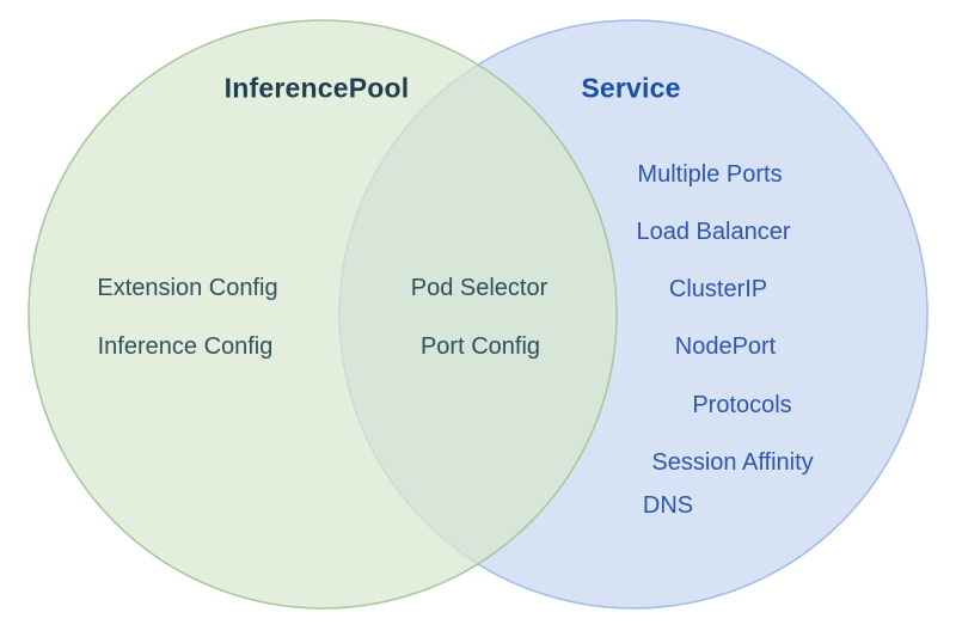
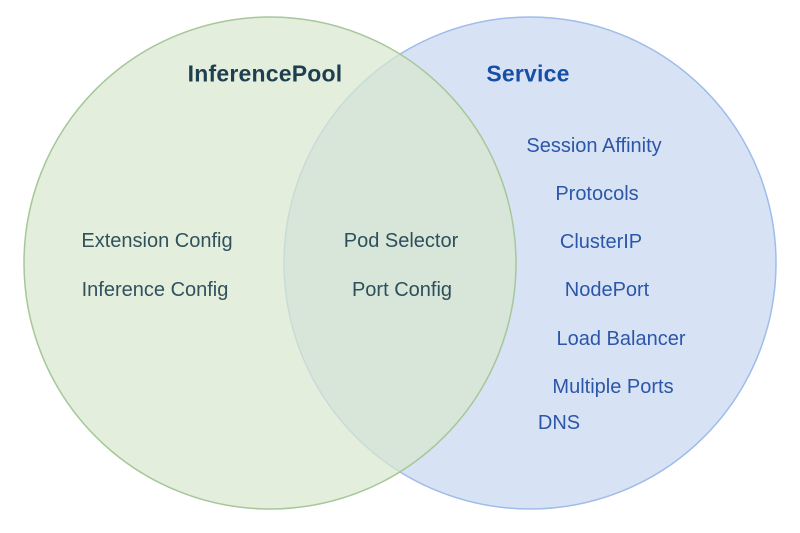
  InferencePool
  Service
  Extension Config
  Inference Config
  Pod Selector
  Port Config
- Multiple Ports
+ Session Affinity
- Load Balancer
+ Protocols
  ClusterIP
  NodePort
- Protocols
+ Load Balancer
- Session Affinity
+ Multiple Ports
  DNS
